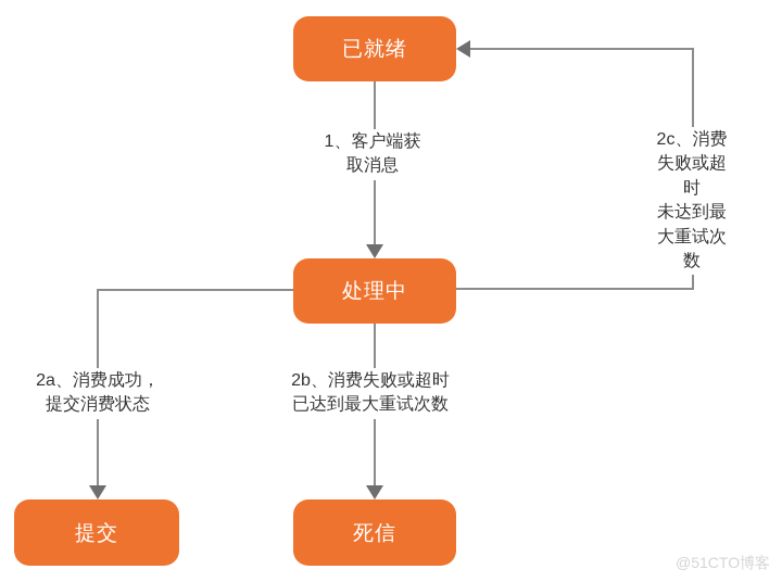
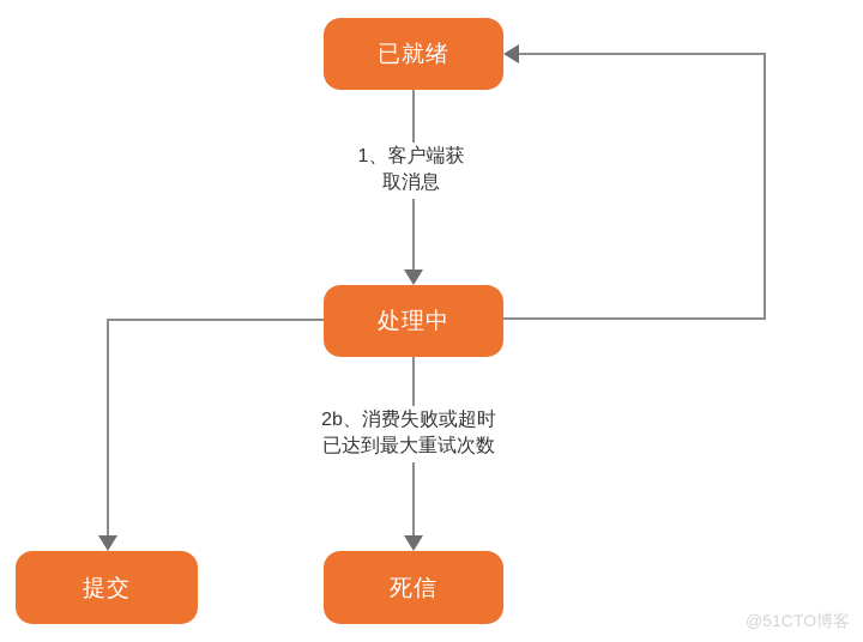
  1、客户端获
  取消息
- 2c、消费失败或超时
- 未达到最大重试次数
- 2a、消费成功，
- 提交消费状态
  2b、消费失败或超时
  已达到最大重试次数
  已就绪
  处理中
  提交
  死信
  @51CTO博客
